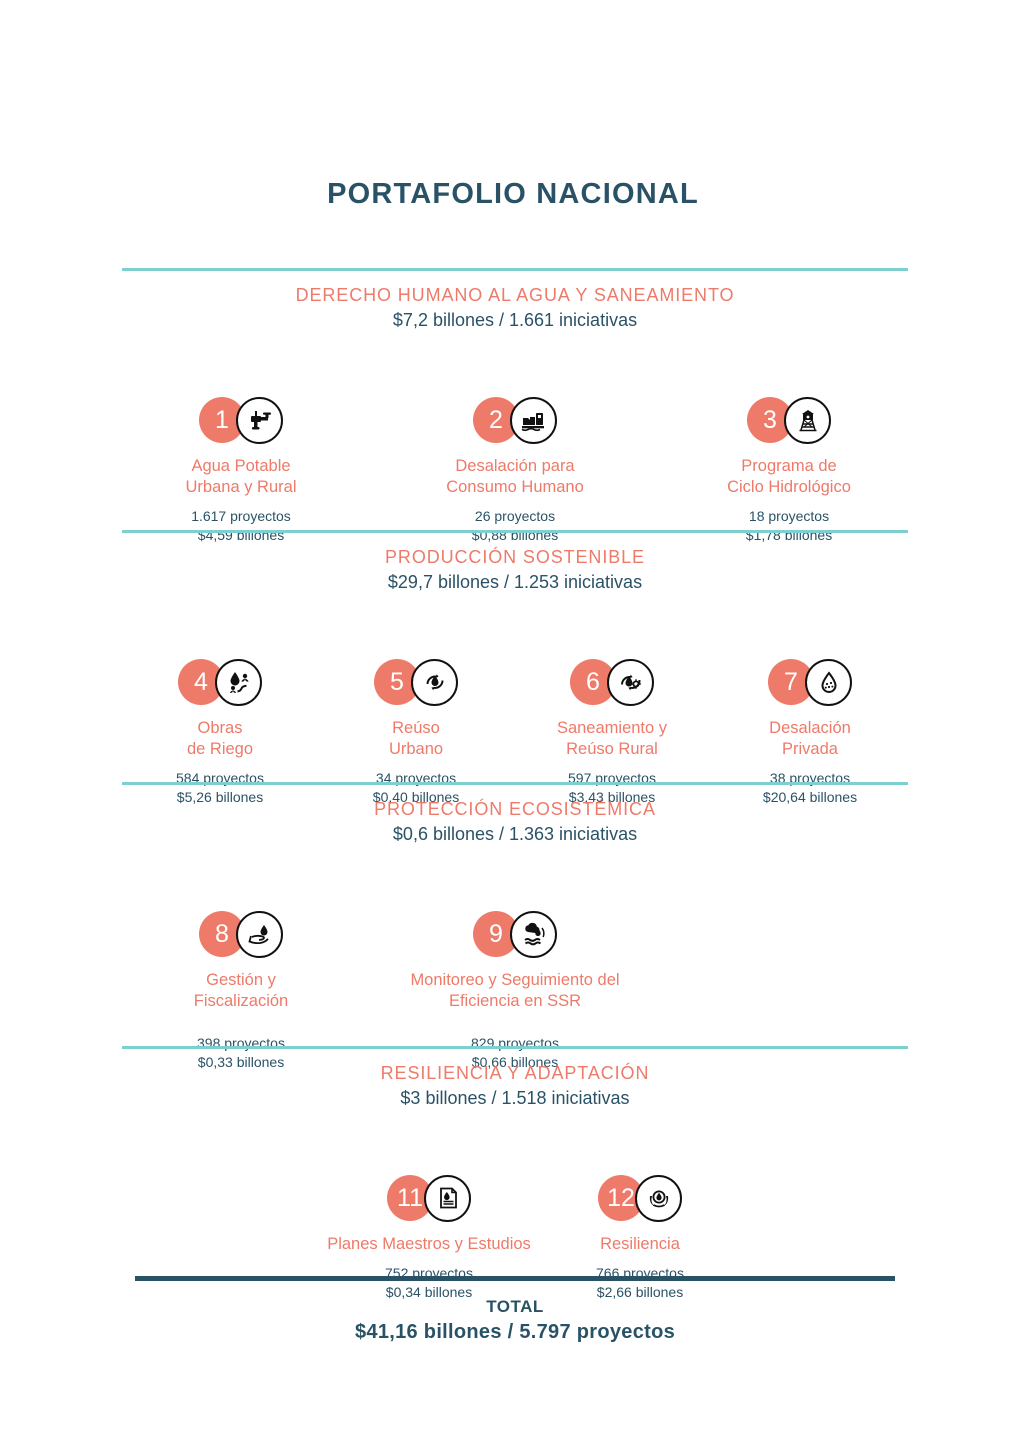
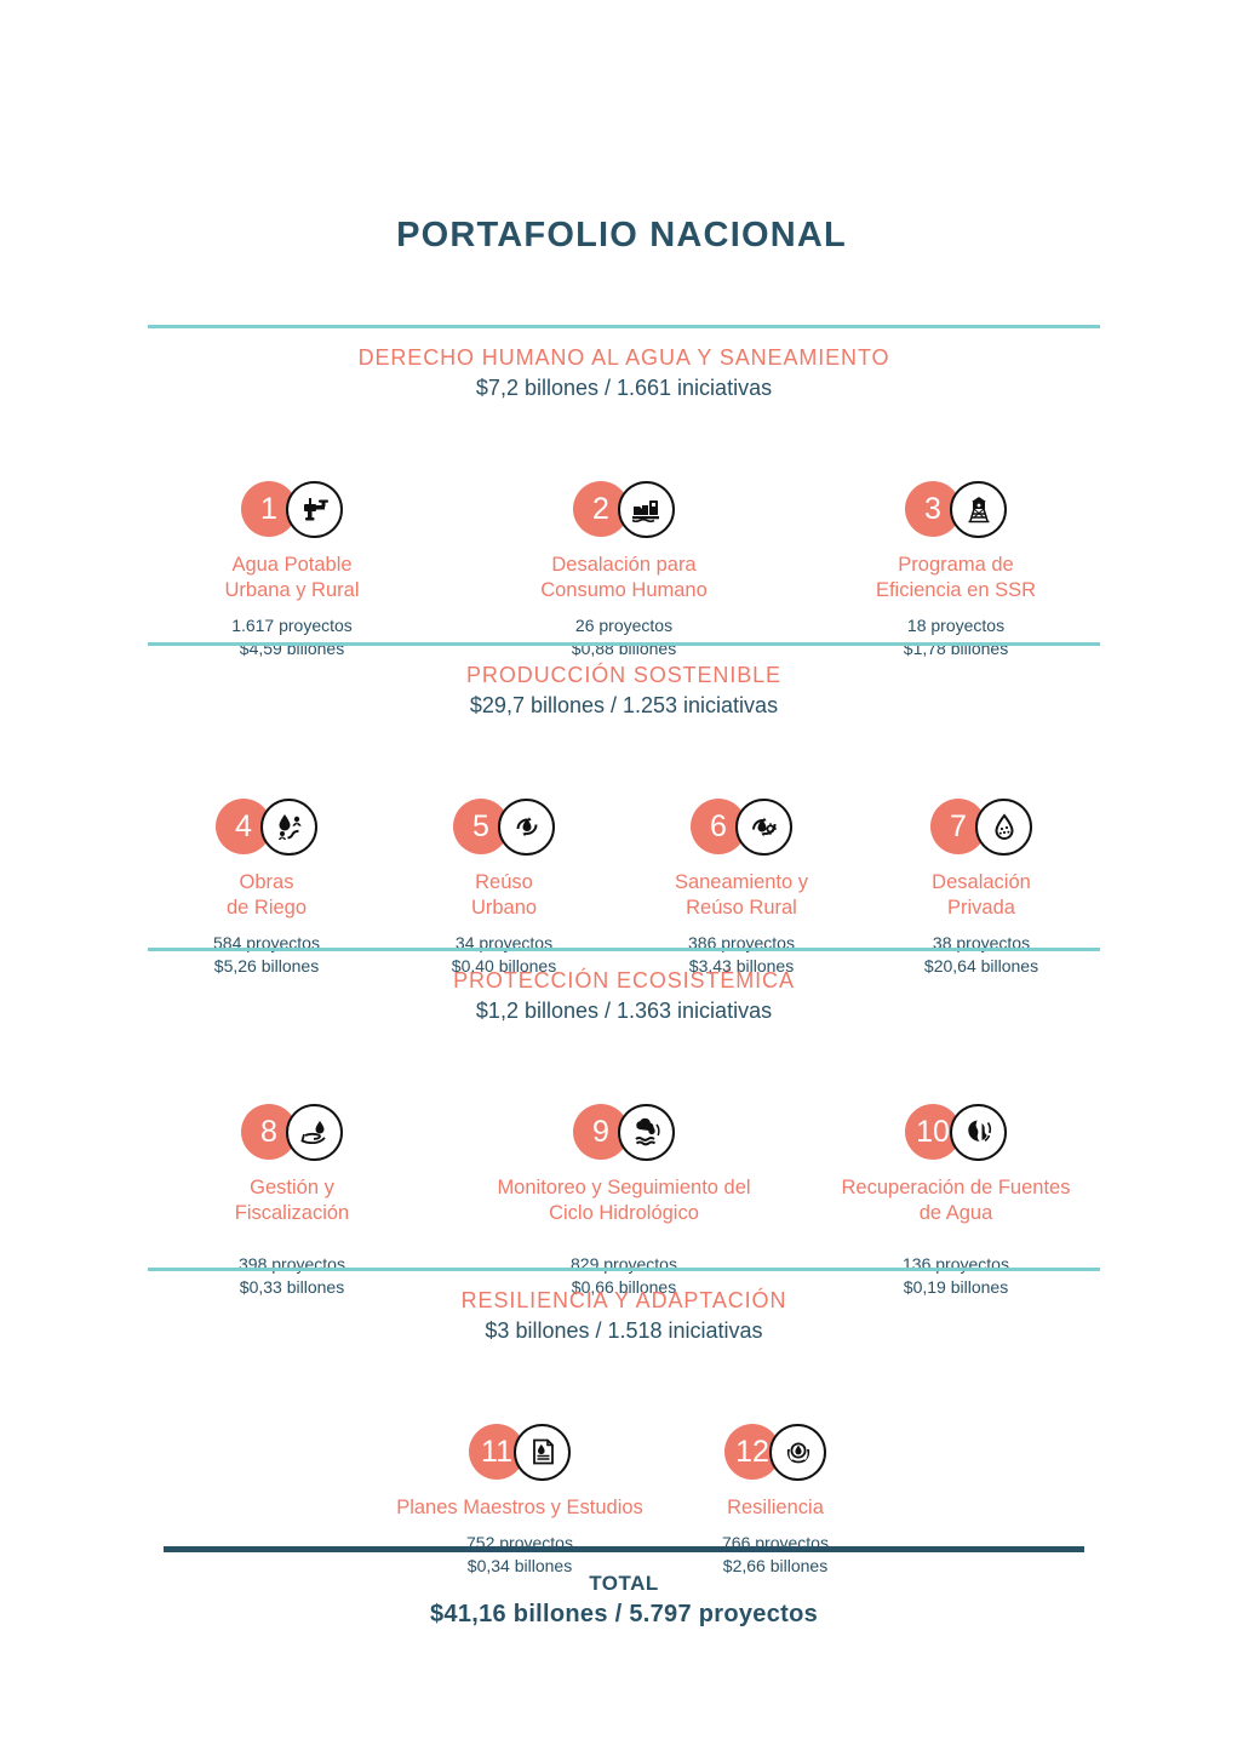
  PORTAFOLIO NACIONAL
  DERECHO HUMANO AL AGUA Y SANEAMIENTO
  $7,2 billones / 1.661 iniciativas
  1
  Agua Potable
  Urbana y Rural
  1.617 proyectos
  $4,59 billones
  2
  Desalación para
  Consumo Humano
  26 proyectos
  $0,88 billones
  3
  Programa de
- Ciclo Hidrológico
+ Eficiencia en SSR
  18 proyectos
  $1,78 billones
  PRODUCCIÓN SOSTENIBLE
  $29,7 billones / 1.253 iniciativas
  4
  Obras
  de Riego
  584 proyectos
  $5,26 billones
  5
  Reúso
  Urbano
  34 proyectos
  $0,40 billones
  6
  Saneamiento y
  Reúso Rural
- 597 proyectos
+ 386 proyectos
  $3,43 billones
  7
  Desalación
  Privada
  38 proyectos
  $20,64 billones
  PROTECCIÓN ECOSISTÉMICA
- $0,6 billones / 1.363 iniciativas
+ $1,2 billones / 1.363 iniciativas
  8
  Gestión y
  Fiscalización
  398 proyectos
  $0,33 billones
  9
  Monitoreo y Seguimiento del
- Eficiencia en SSR
+ Ciclo Hidrológico
  829 proyectos
  $0,66 billones
+ 10
+ Recuperación de Fuentes
+ de Agua
+ 136 proyectos
+ $0,19 billones
  RESILIENCIA Y ADAPTACIÓN
  $3 billones / 1.518 iniciativas
  11
  Planes Maestros y Estudios
  752 proyectos
  $0,34 billones
  12
  Resiliencia
  766 proyectos
  $2,66 billones
  TOTAL
  $41,16 billones / 5.797 proyectos
